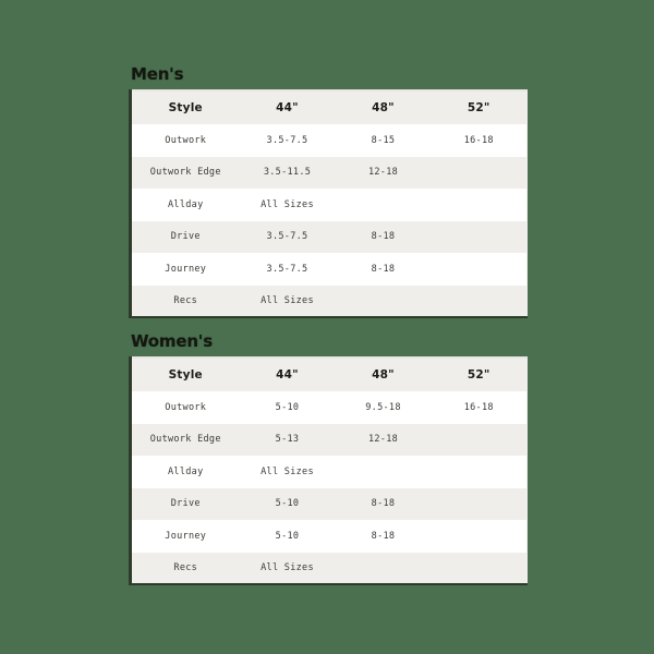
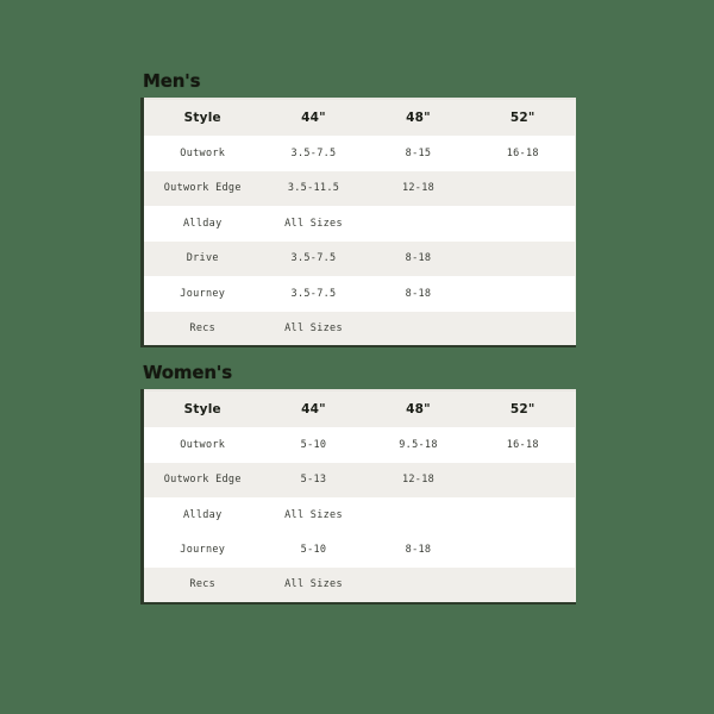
  Men's
  Style	44"	48"	52"
  Outwork	3.5-7.5	8-15	16-18
  Outwork Edge	3.5-11.5	12-18
  Allday	All Sizes
  Drive	3.5-7.5	8-18
  Journey	3.5-7.5	8-18
  Recs	All Sizes
  Women's
  Style	44"	48"	52"
  Outwork	5-10	9.5-18	16-18
  Outwork Edge	5-13	12-18
  Allday	All Sizes
- Drive	5-10	8-18
  Journey	5-10	8-18
  Recs	All Sizes
